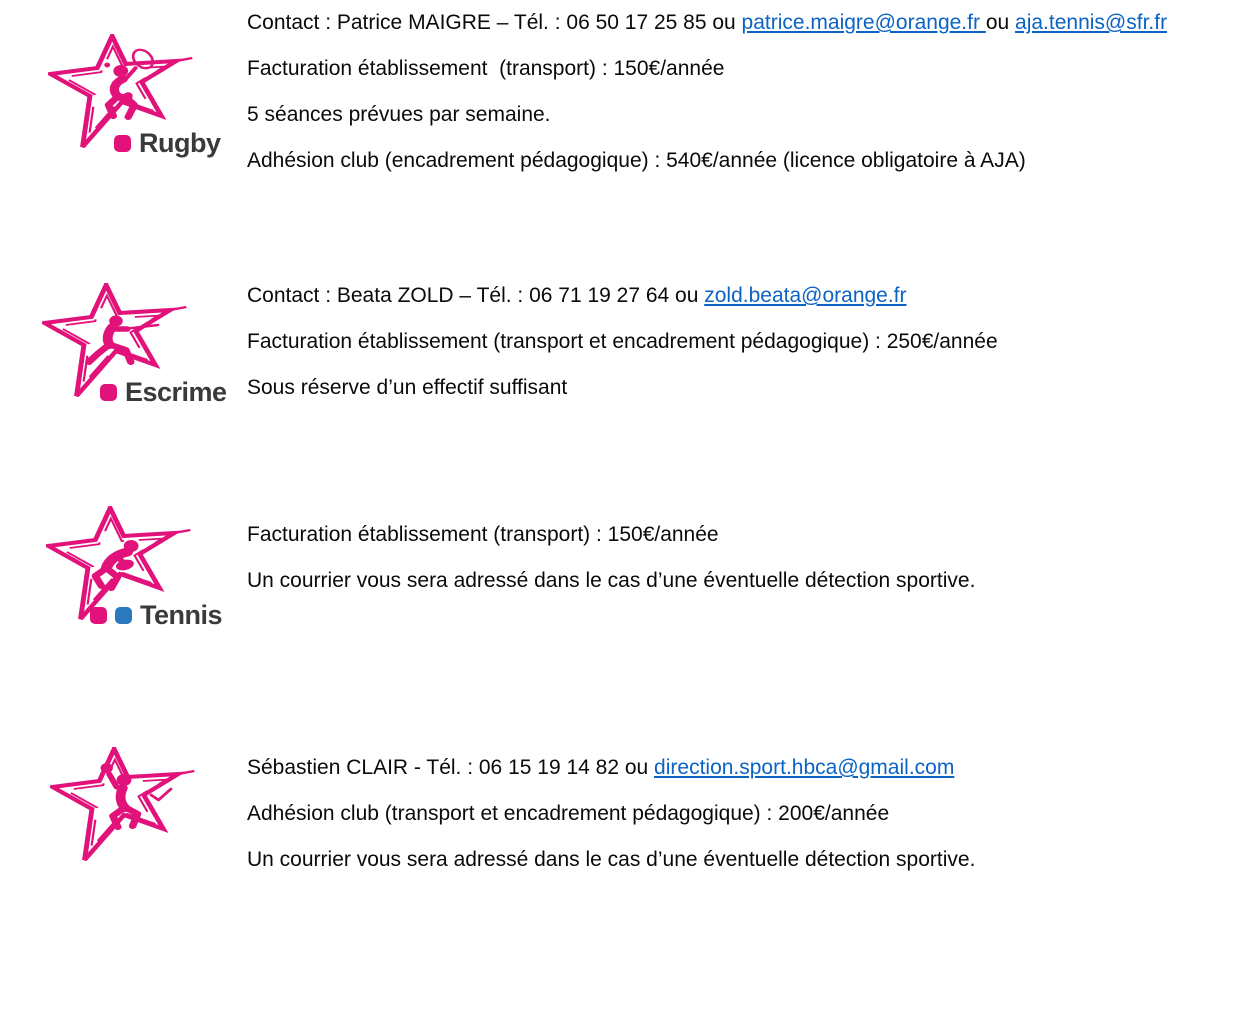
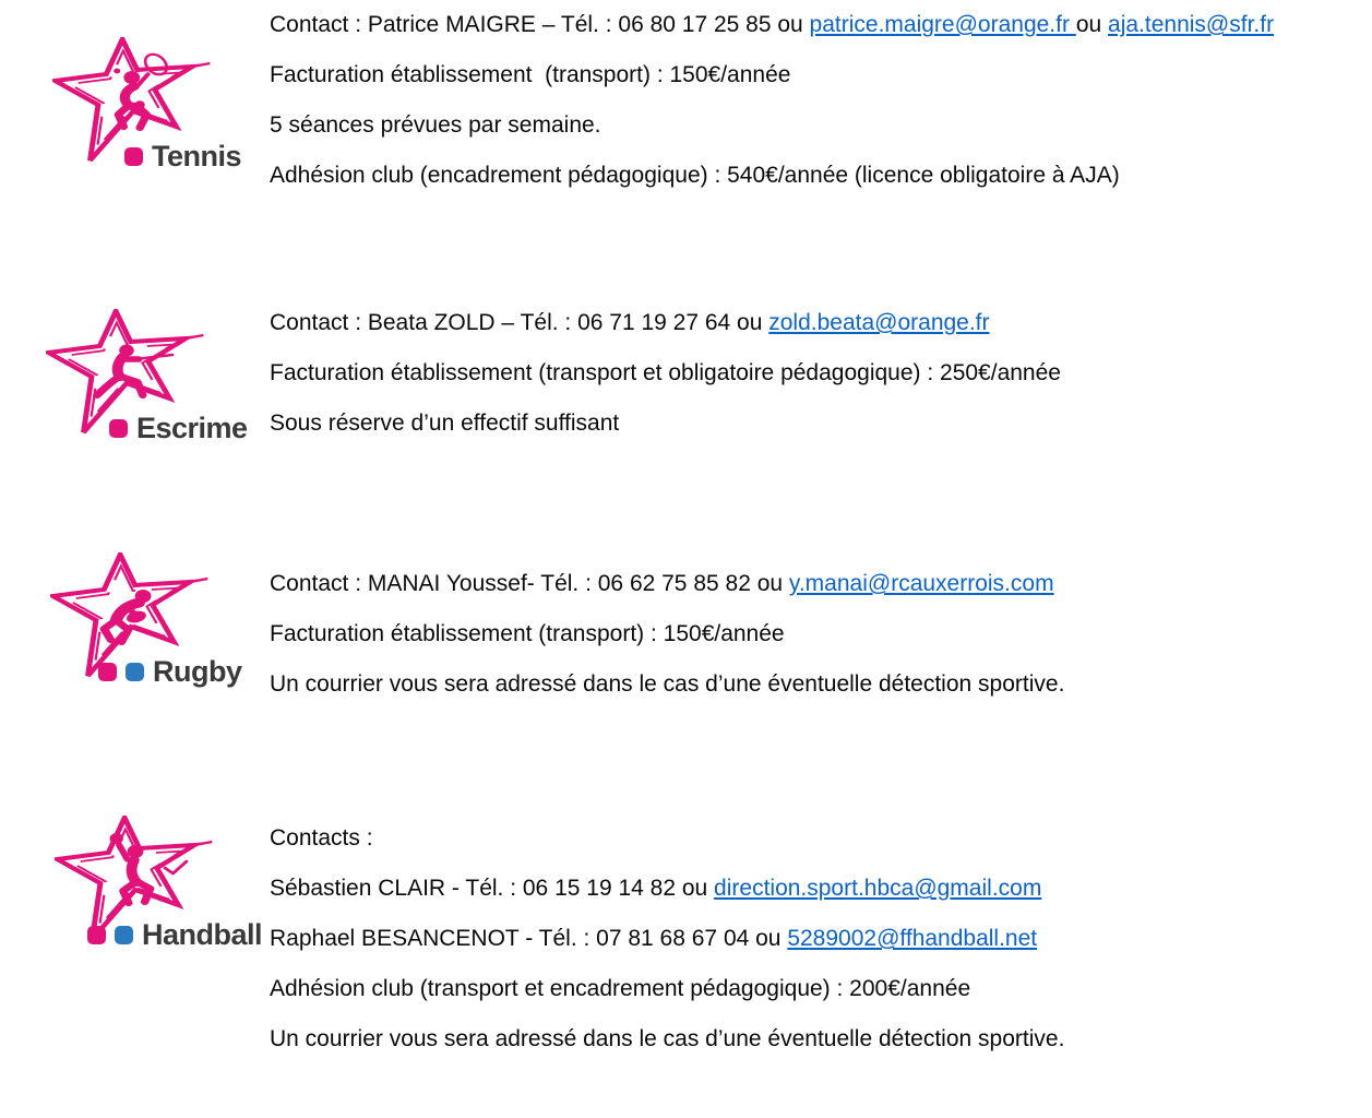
- Rugby
+ Tennis
- Contact : Patrice MAIGRE – Tél. : 06 50 17 25 85 ou patrice.maigre@orange.fr ou aja.tennis@sfr.fr
+ Contact : Patrice MAIGRE – Tél. : 06 80 17 25 85 ou patrice.maigre@orange.fr ou aja.tennis@sfr.fr
  Facturation établissement (transport) : 150€/année
  5 séances prévues par semaine.
  Adhésion club (encadrement pédagogique) : 540€/année (licence obligatoire à AJA)
  Escrime
  Contact : Beata ZOLD – Tél. : 06 71 19 27 64 ou zold.beata@orange.fr
- Facturation établissement (transport et encadrement pédagogique) : 250€/année
+ Facturation établissement (transport et obligatoire pédagogique) : 250€/année
  Sous réserve d’un effectif suffisant
- Tennis
+ Rugby
+ Contact : MANAI Youssef- Tél. : 06 62 75 85 82 ou y.manai@rcauxerrois.com
  Facturation établissement (transport) : 150€/année
  Un courrier vous sera adressé dans le cas d’une éventuelle détection sportive.
+ Handball
+ Contacts :
  Sébastien CLAIR - Tél. : 06 15 19 14 82 ou direction.sport.hbca@gmail.com
+ Raphael BESANCENOT - Tél. : 07 81 68 67 04 ou 5289002@ffhandball.net
  Adhésion club (transport et encadrement pédagogique) : 200€/année
  Un courrier vous sera adressé dans le cas d’une éventuelle détection sportive.
